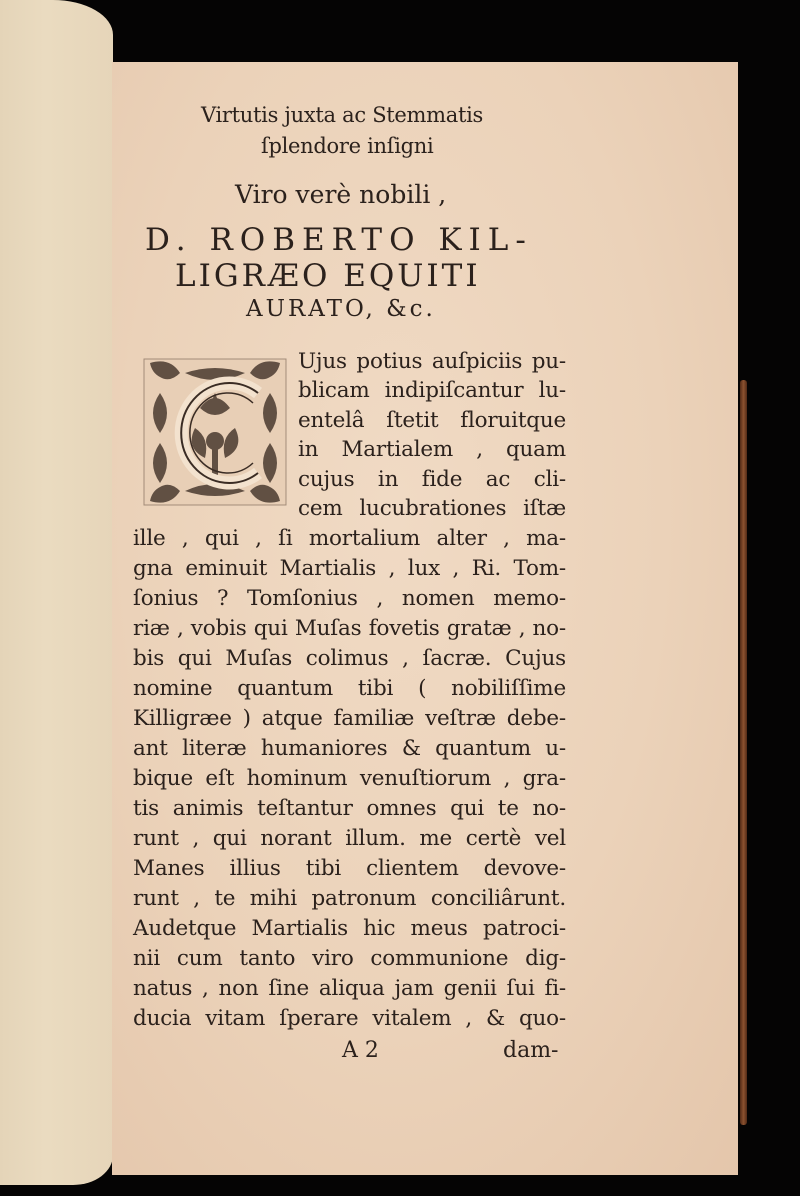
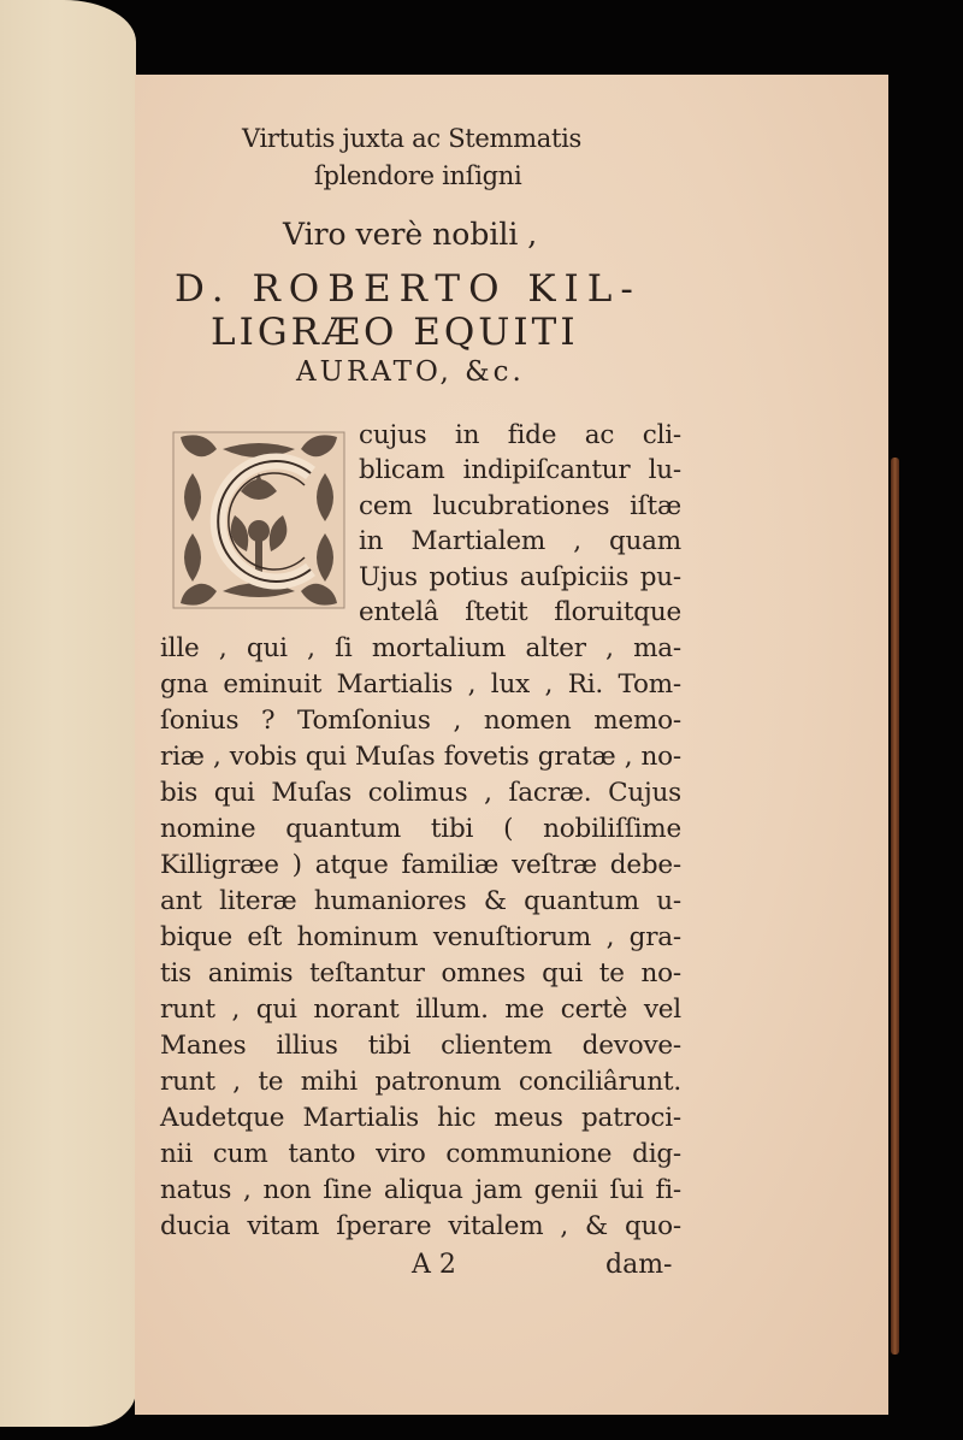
  Virtutis juxta ac Stemmatis
  ſplendore inſigni
  Viro verè nobili ,
  D. ROBERTO KIL-
  LIGRÆO EQUITI
  AURATO, &c.
- Ujus potius auſpiciis pu-
+ cujus in fide ac cli-
  blicam indipiſcantur lu-
- entelâ ſtetit floruitque
+ cem lucubrationes iſtæ
  in Martialem , quam
- cujus in fide ac cli-
+ Ujus potius auſpiciis pu-
- cem lucubrationes iſtæ
+ entelâ ſtetit floruitque
  ille , qui , ſi mortalium alter , ma-
  gna eminuit Martialis , lux , Ri. Tom-
  ſonius ? Tomſonius , nomen memo-
  riæ , vobis qui Muſas fovetis gratæ , no-
  bis qui Muſas colimus , ſacræ. Cujus
  nomine quantum tibi ( nobiliſſime
  Killigræe ) atque familiæ veſtræ debe-
  ant literæ humaniores & quantum u-
  bique eſt hominum venuſtiorum , gra-
  tis animis teſtantur omnes qui te no-
  runt , qui norant illum. me certè vel
  Manes illius tibi clientem devove-
  runt , te mihi patronum conciliârunt.
  Audetque Martialis hic meus patroci-
  nii cum tanto viro communione dig-
  natus , non ſine aliqua jam genii ſui fi-
  ducia vitam ſperare vitalem , & quo-
  A 2
  dam-
